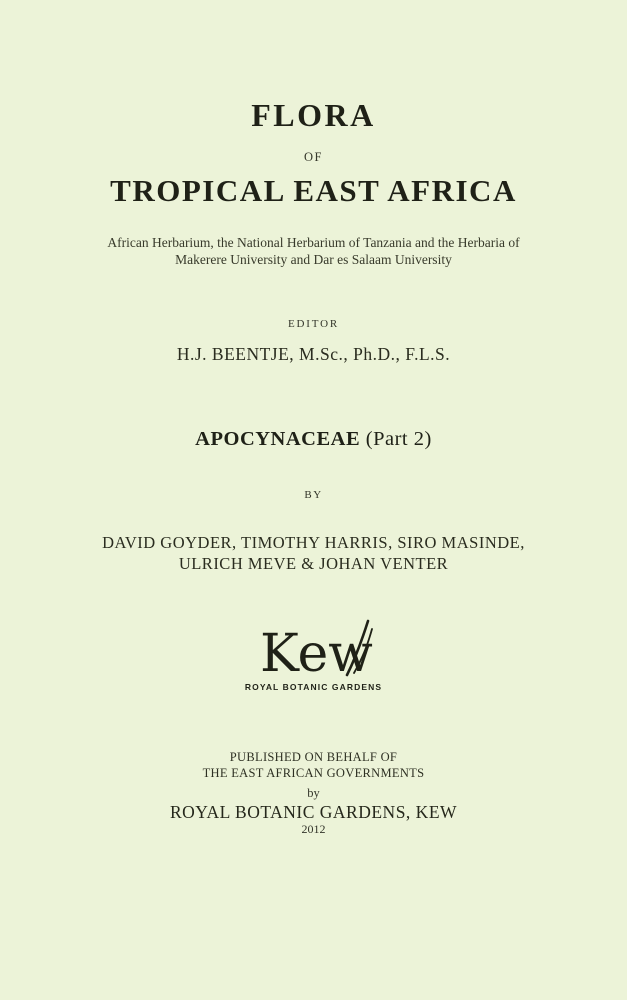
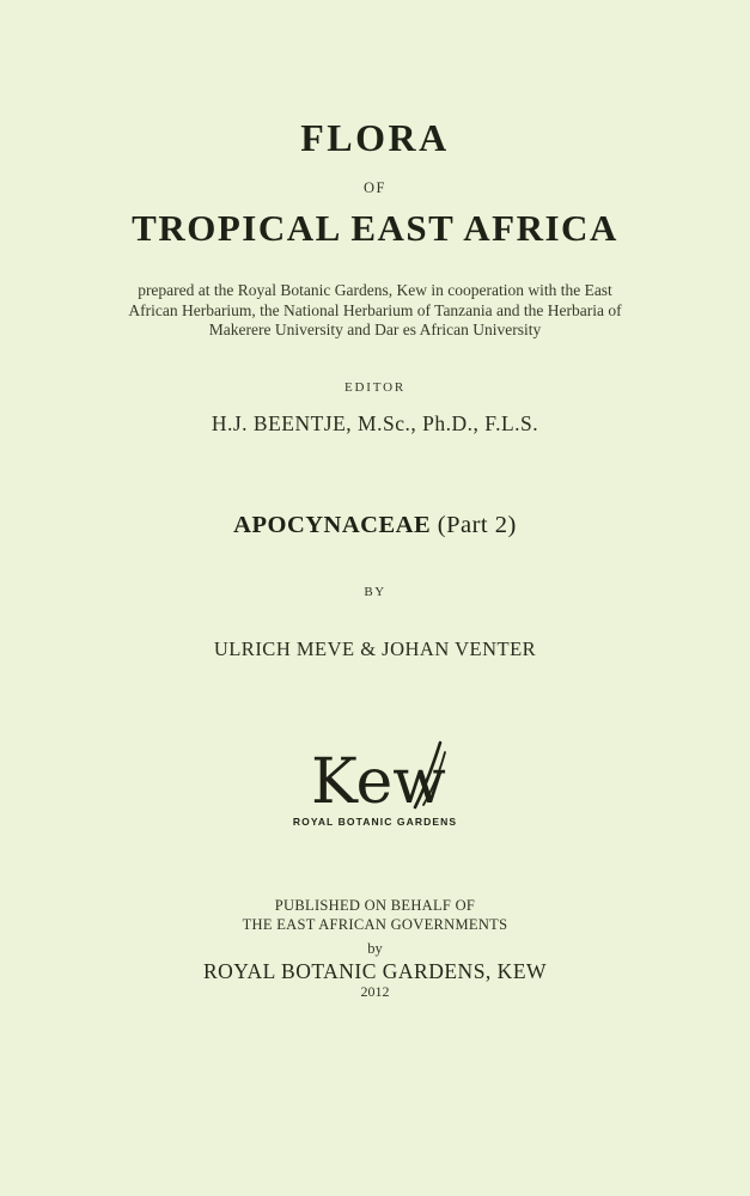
  FLORA
  OF
  TROPICAL EAST AFRICA
+ prepared at the Royal Botanic Gardens, Kew in cooperation with the East
  African Herbarium, the National Herbarium of Tanzania and the Herbaria of
- Makerere University and Dar es Salaam University
+ Makerere University and Dar es African University
  EDITOR
  H.J. BEENTJE, M.Sc., Ph.D., F.L.S.
  APOCYNACEAE (Part 2)
  BY
- DAVID GOYDER, TIMOTHY HARRIS, SIRO MASINDE,
  ULRICH MEVE & JOHAN VENTER
  Kew
  ROYAL BOTANIC GARDENS
  PUBLISHED ON BEHALF OF
  THE EAST AFRICAN GOVERNMENTS
  by
  ROYAL BOTANIC GARDENS, KEW
  2012
